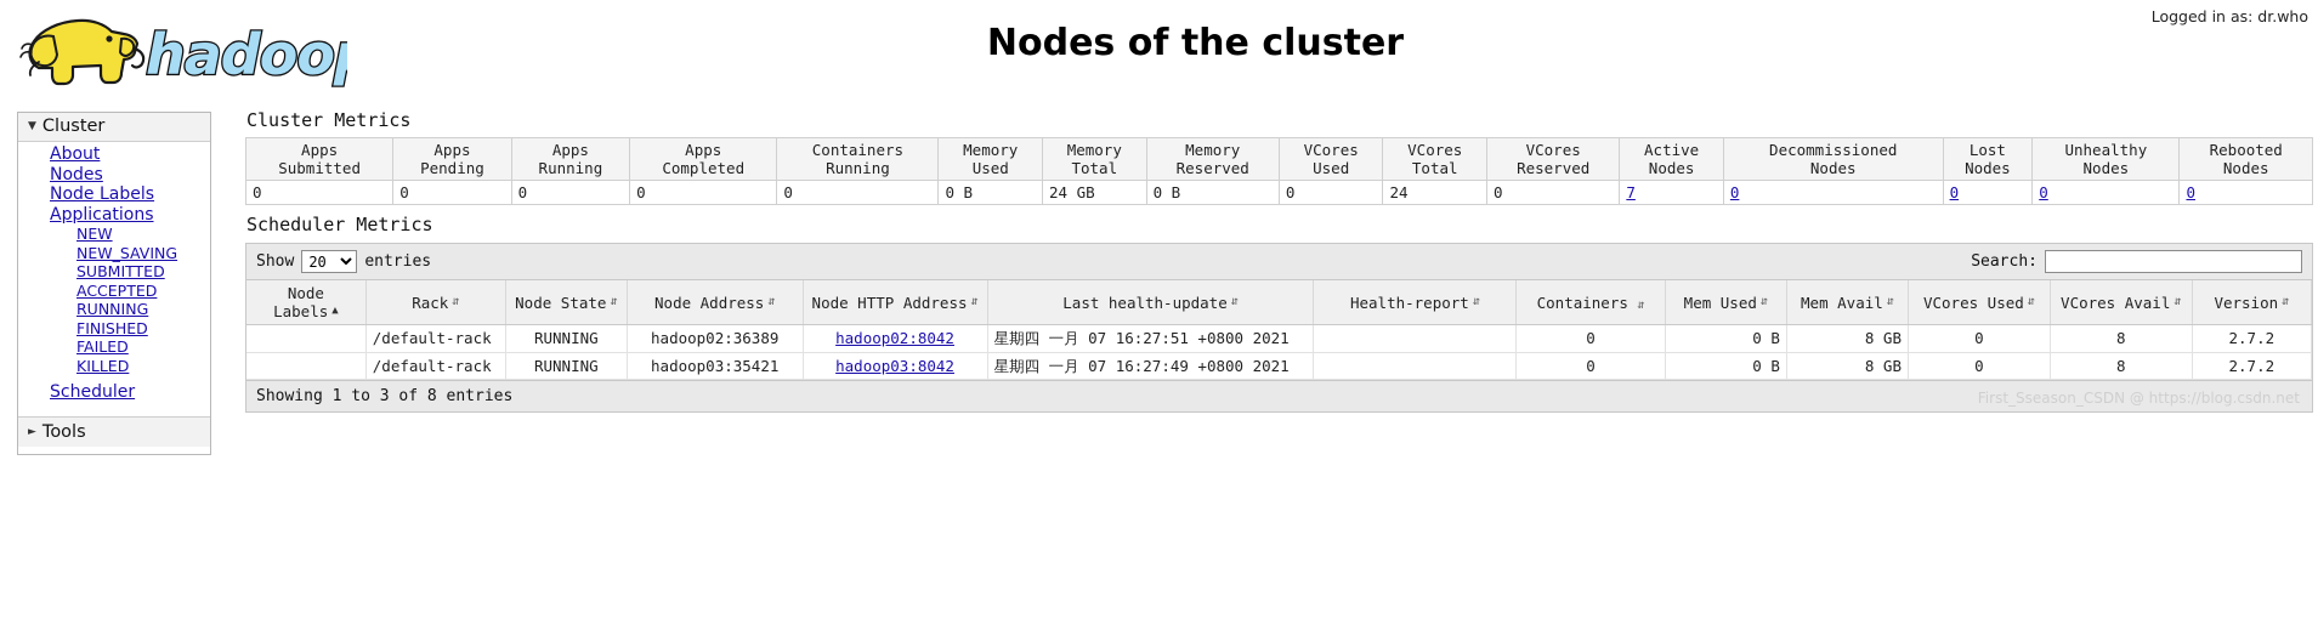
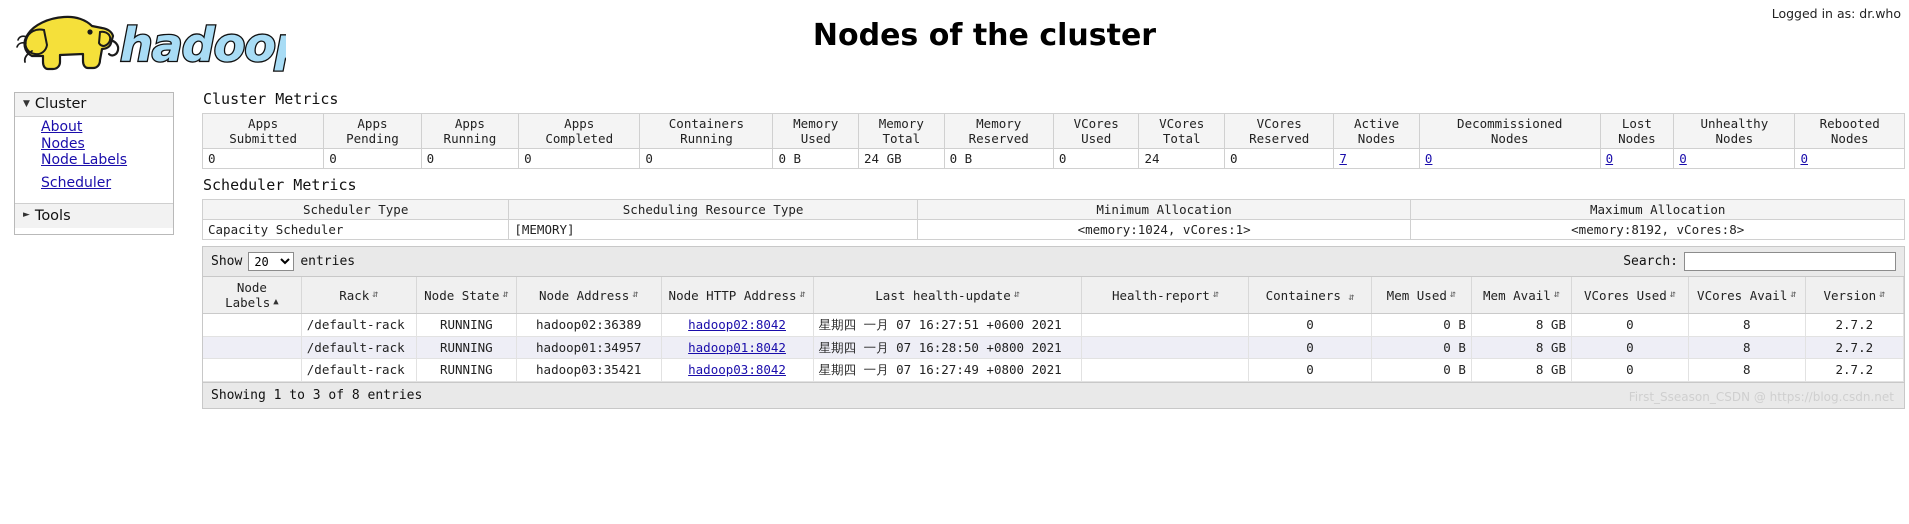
  hadoo
  Nodes of the cluster
  Logged in as: dr.who
  ▼
  Cluster
  About
  Nodes
  Node Labels
- Applications
- NEW
- NEW_SAVING
- SUBMITTED
- ACCEPTED
- RUNNING
- FINISHED
- FAILED
- KILLED
  Scheduler
  ►
  Tools
  Cluster Metrics
  Apps Submitted	Apps Pending	Apps Running	Apps Completed	Containers Running	Memory Used	Memory Total	Memory Reserved	VCores Used	VCores Total	VCores Reserved	Active Nodes	Decommissioned Nodes	Lost Nodes	Unhealthy Nodes	Rebooted Nodes
  0	0	0	0	0	0 B	24 GB	0 B	0	24	0	7	0	0	0	0
  Scheduler Metrics
+ Scheduler Type	Scheduling Resource Type	Minimum Allocation	Maximum Allocation
+ Capacity Scheduler	[MEMORY]	<memory:1024, vCores:1>	<memory:8192, vCores:8>
  Show
  20
  entries
  Search:
  Node Labels ▲	Rack ⇵	Node State ⇵	Node Address ⇵	Node HTTP Address ⇵	Last health-update ⇵	Health-report ⇵	Containers ⇵	Mem Used ⇵	Mem Avail ⇵	VCores Used ⇵	VCores Avail ⇵	Version ⇵
- 	/default-rack	RUNNING	hadoop02:36389	hadoop02:8042	星期四 一月 07 16:27:51 +0800 2021		0	0 B	8 GB	0	8	2.7.2
+ 	/default-rack	RUNNING	hadoop02:36389	hadoop02:8042	星期四 一月 07 16:27:51 +0600 2021		0	0 B	8 GB	0	8	2.7.2
+ 	/default-rack	RUNNING	hadoop01:34957	hadoop01:8042	星期四 一月 07 16:28:50 +0800 2021		0	0 B	8 GB	0	8	2.7.2
  	/default-rack	RUNNING	hadoop03:35421	hadoop03:8042	星期四 一月 07 16:27:49 +0800 2021		0	0 B	8 GB	0	8	2.7.2
  Showing 1 to 3 of 8 entries
  First_Sseason_CSDN @ https://blog.csdn.net
